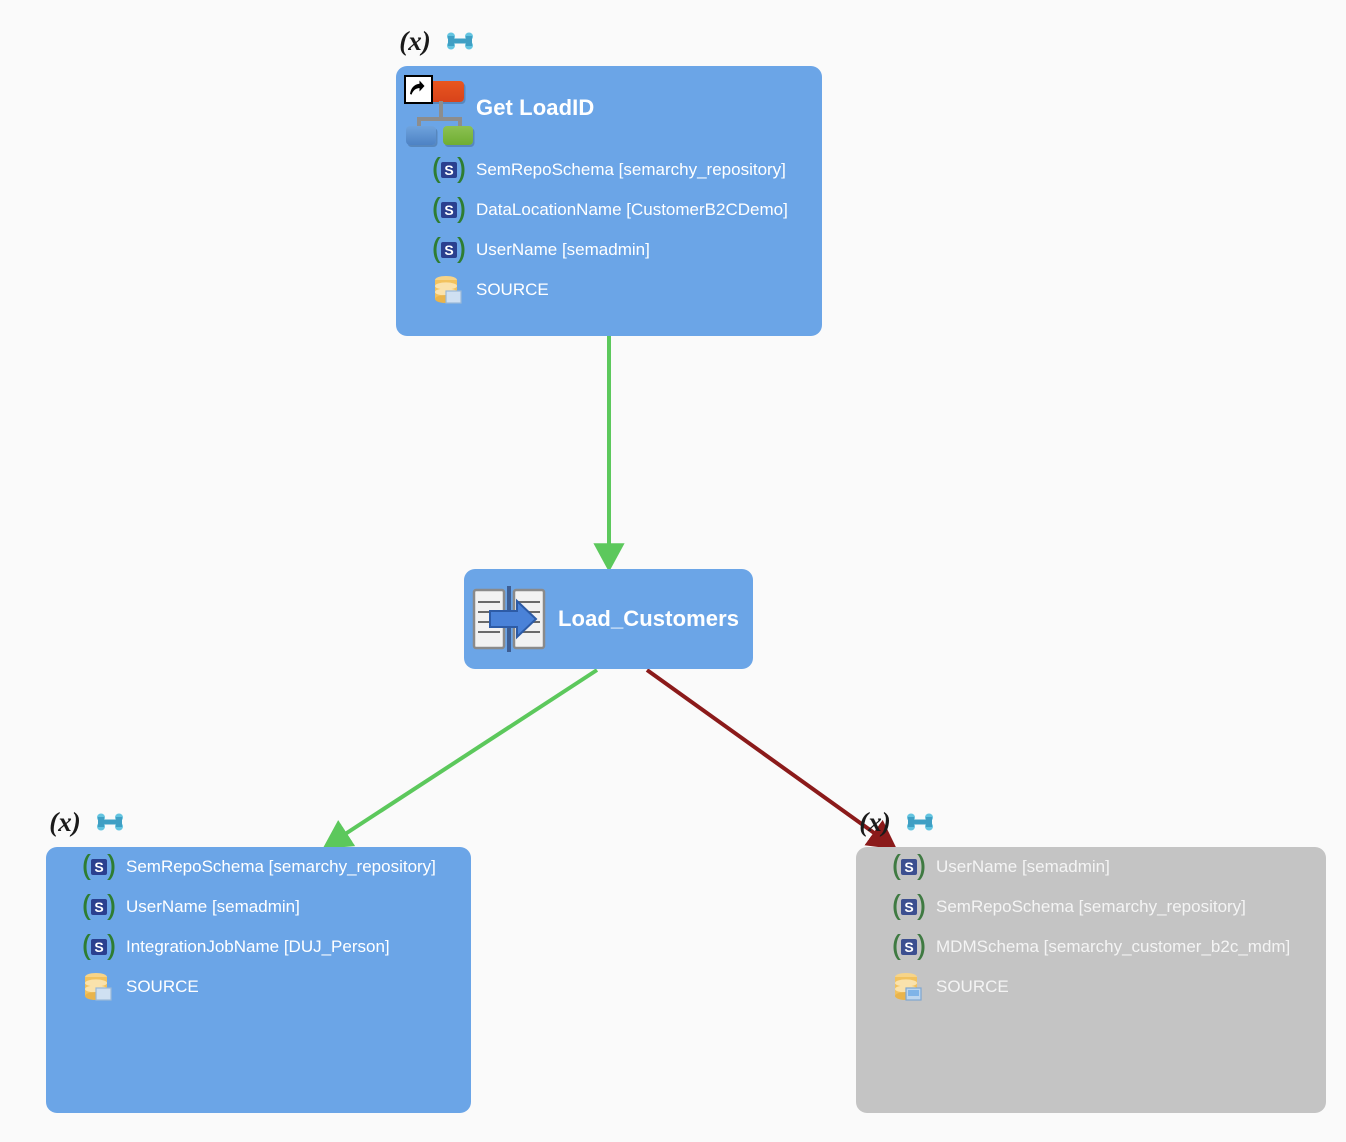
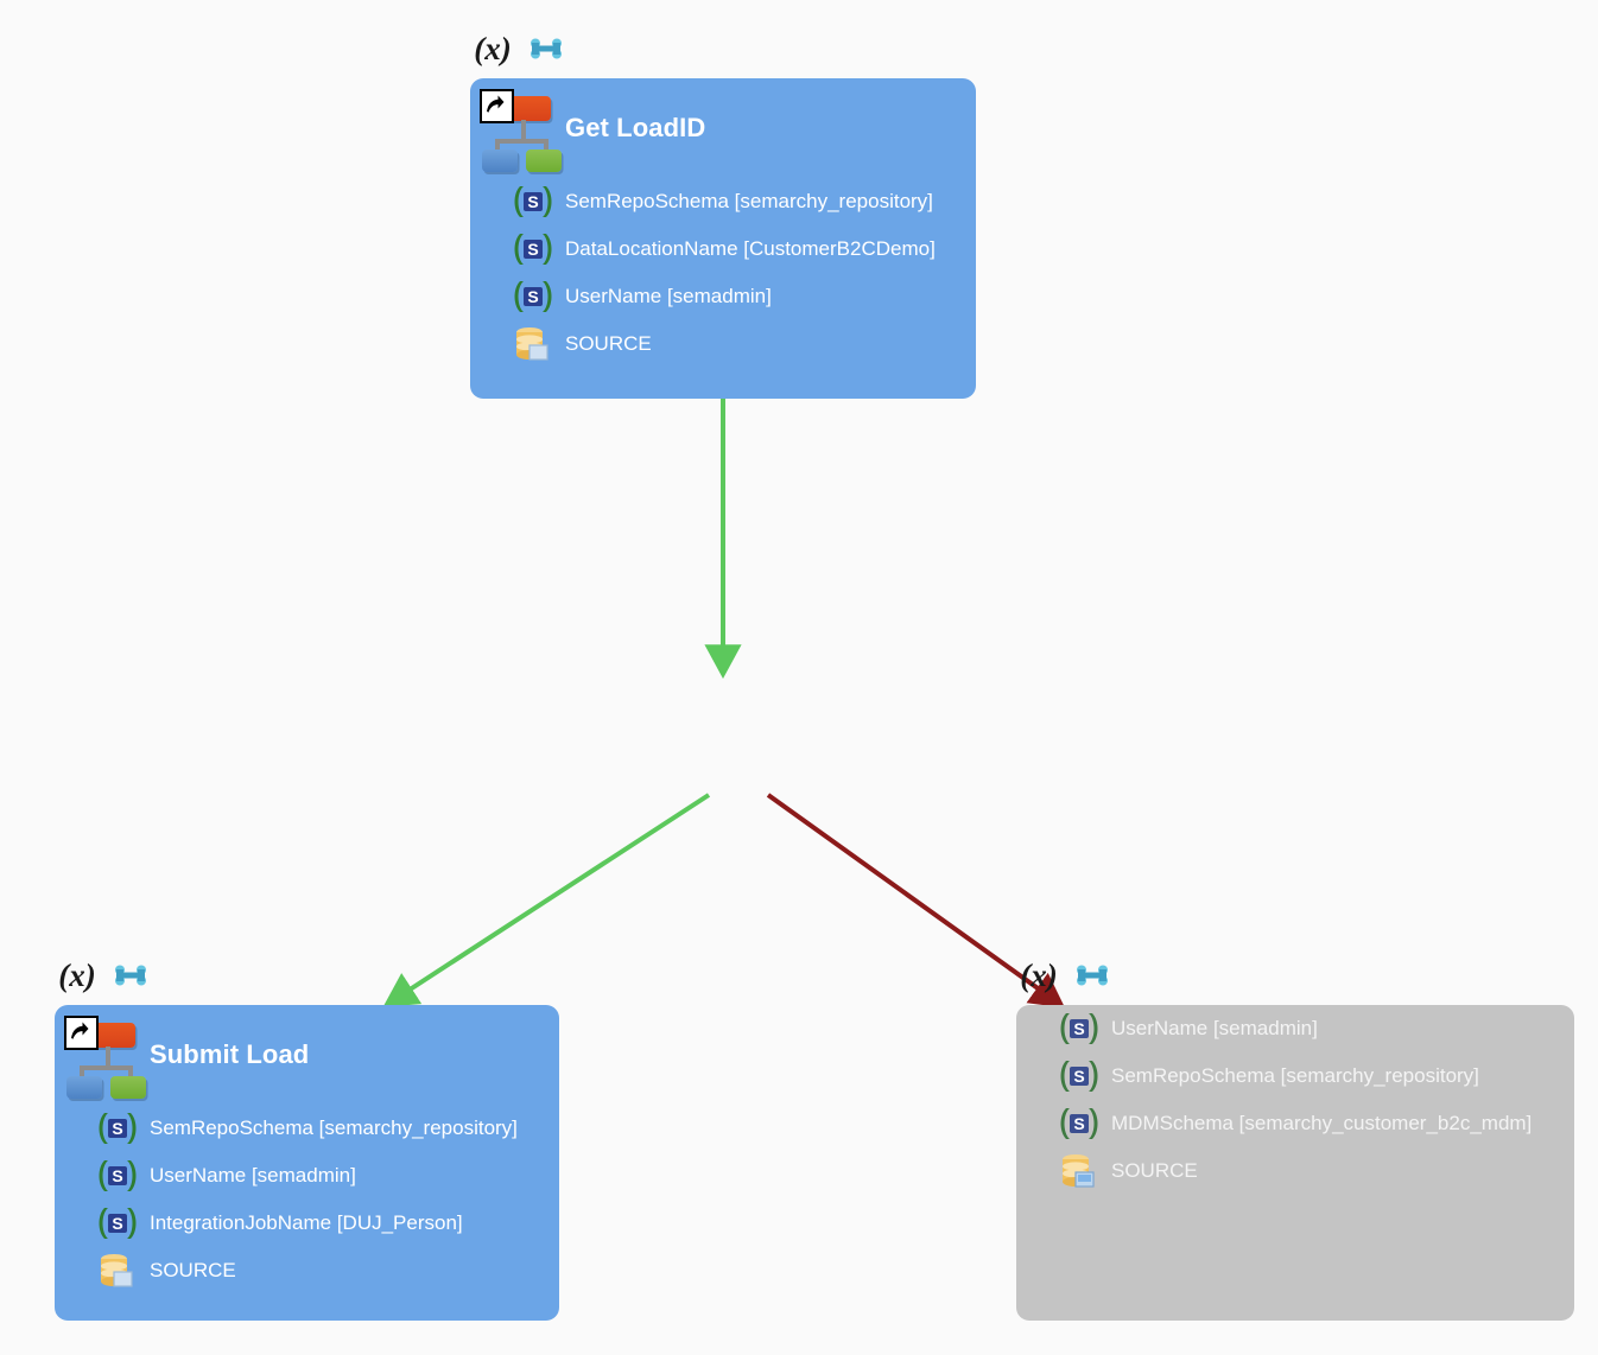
  (x)
  Get LoadID
  S
  SemRepoSchema [semarchy_repository]
  S
  DataLocationName [CustomerB2CDemo]
  S
  UserName [semadmin]
  SOURCE
- Load_Customers
  (x)
+ Submit Load
  S
  SemRepoSchema [semarchy_repository]
  S
  UserName [semadmin]
  S
  IntegrationJobName [DUJ_Person]
  SOURCE
  (x)
  S
  UserName [semadmin]
  S
  SemRepoSchema [semarchy_repository]
  S
  MDMSchema [semarchy_customer_b2c_mdm]
  SOURCE
